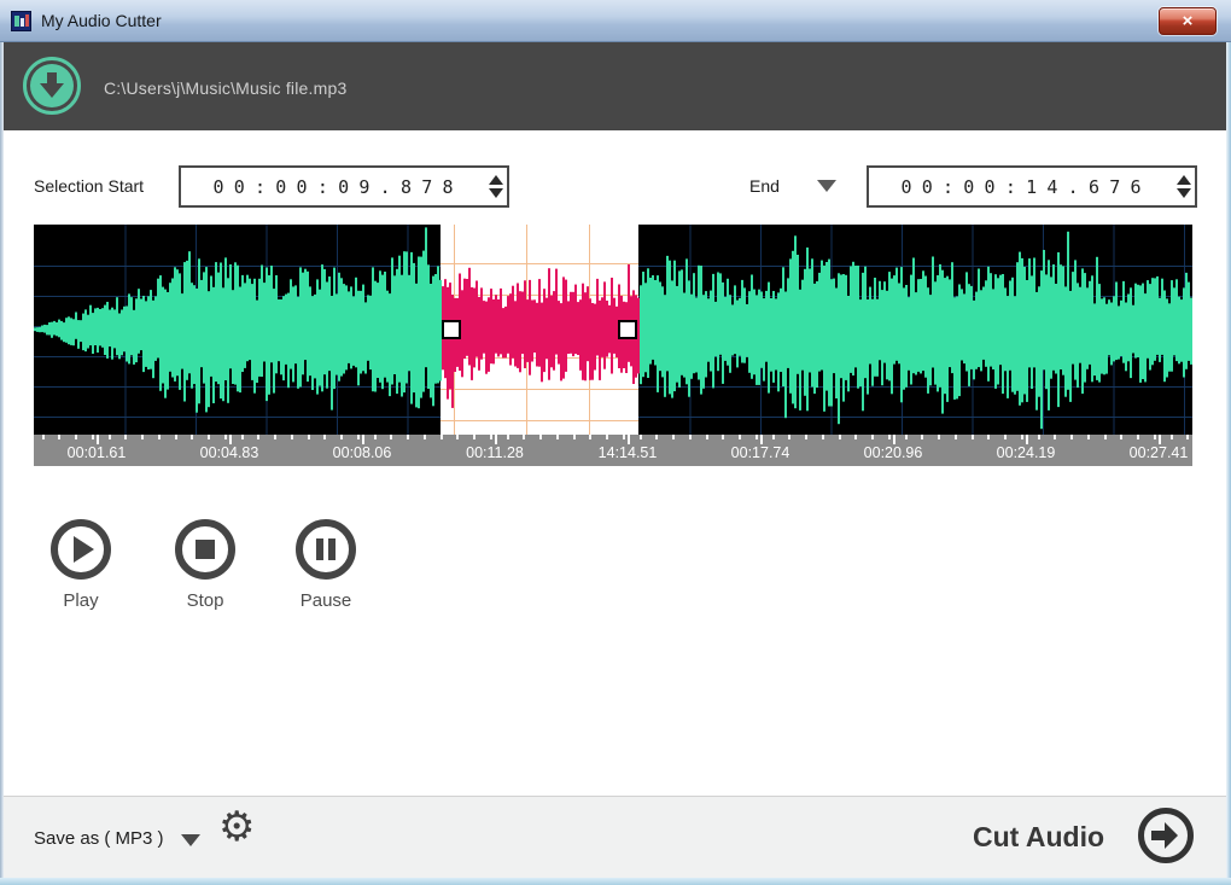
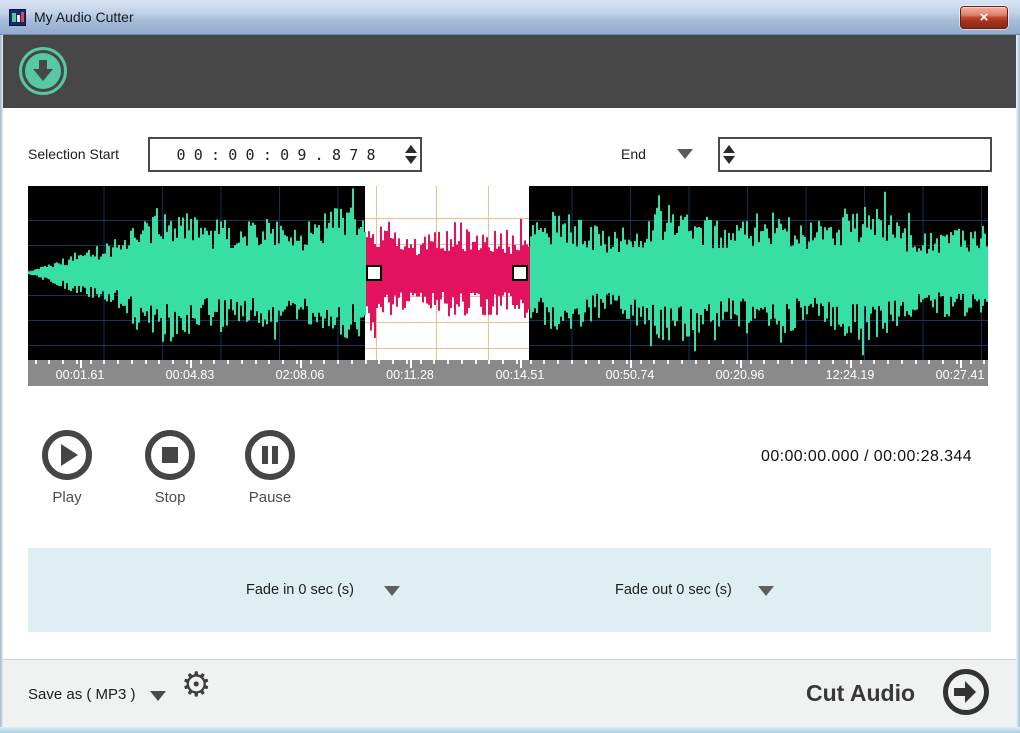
  My Audio Cutter
  ×
- C:\Users\j\Music\Music file.mp3
  Selection Start
  00:00:09.878
  End
- 00:00:14.676
  00:01.61
  00:04.83
- 00:08.06
+ 02:08.06
  00:11.28
- 14:14.51
+ 00:14.51
- 00:17.74
+ 00:50.74
  00:20.96
- 00:24.19
+ 12:24.19
  00:27.41
  Play
  Stop
  Pause
+ 00:00:00.000 / 00:00:28.344
+ Fade in 0 sec (s)
+ Fade out 0 sec (s)
  Save as ( MP3 )
  ⚙
  Cut Audio
